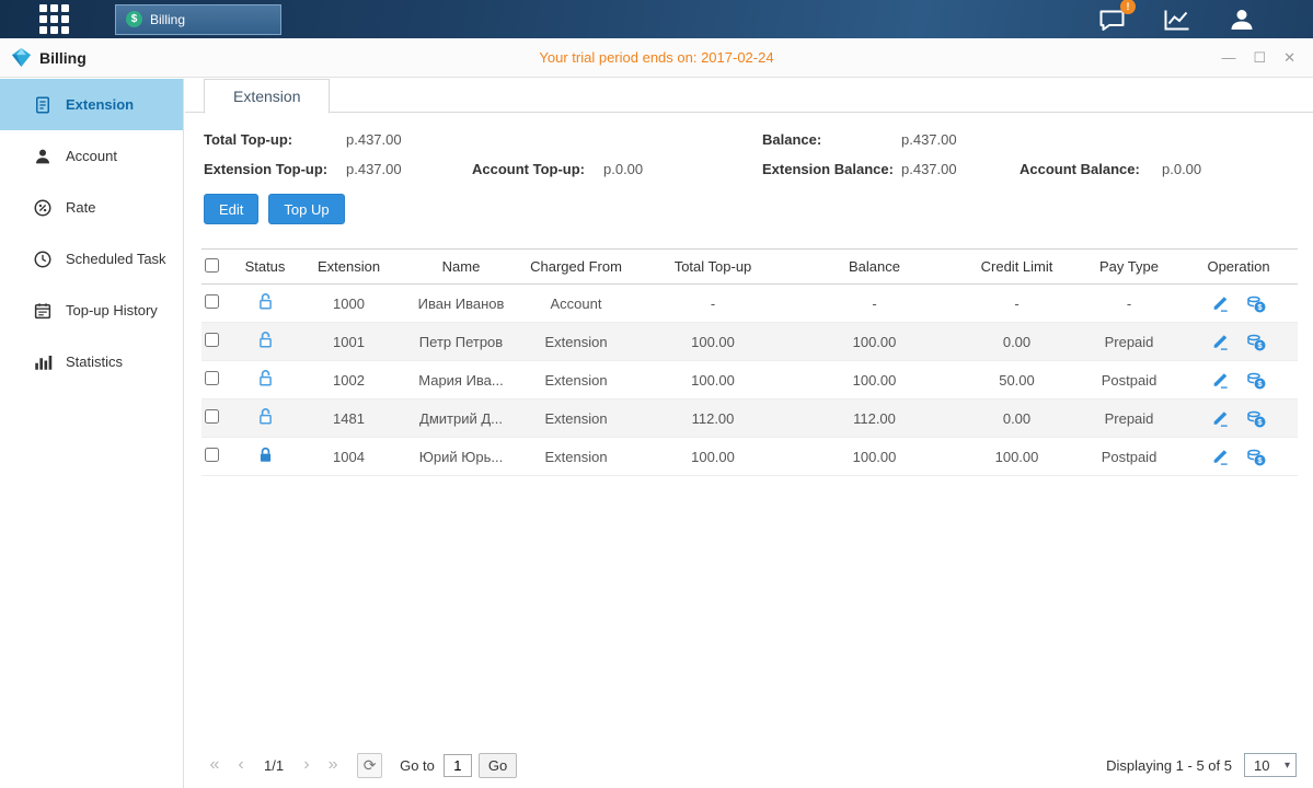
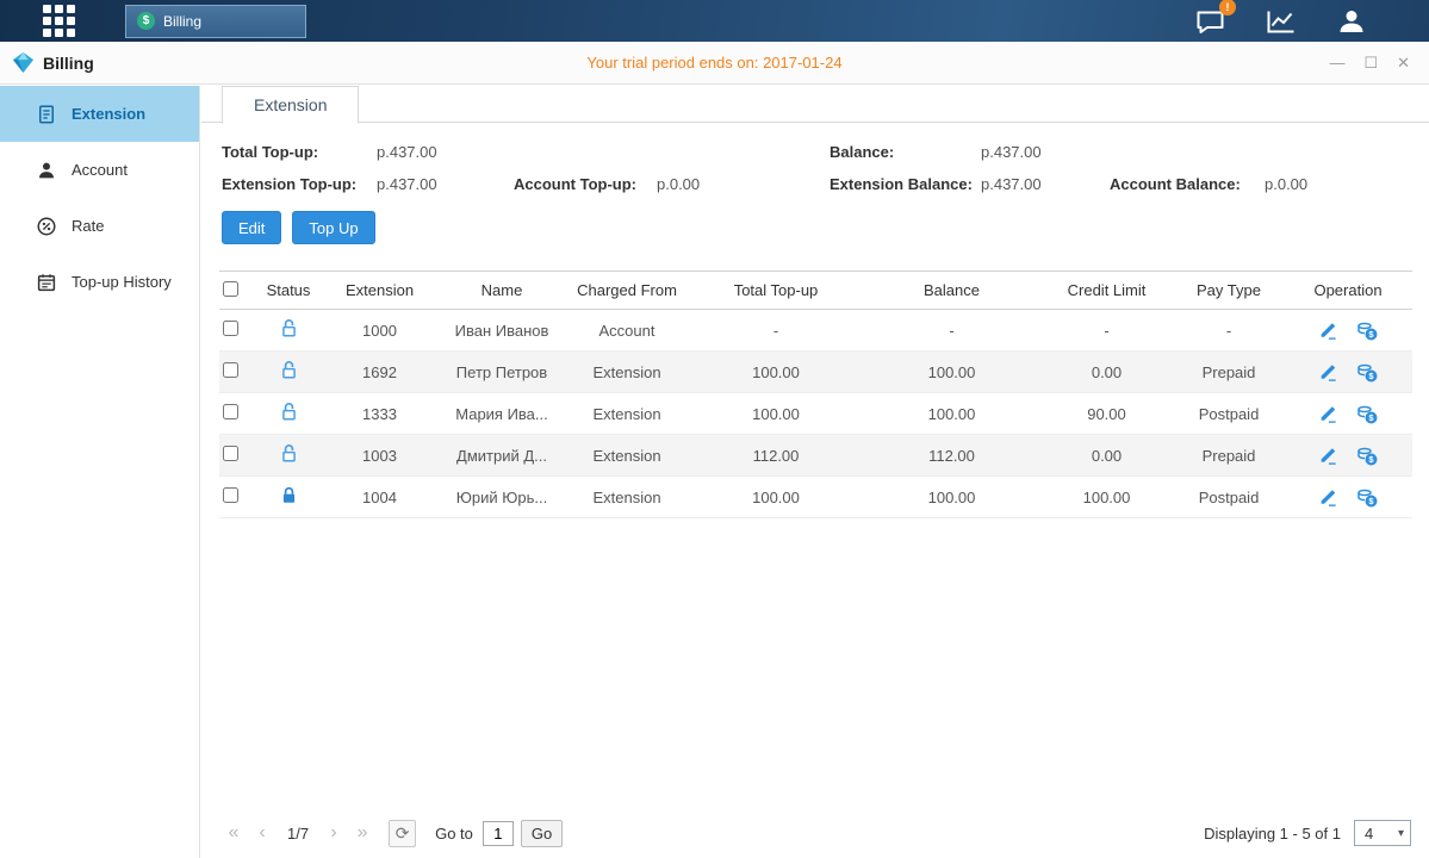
  $
  Billing
  !
  Billing
- Your trial period ends on: 2017-02-24
+ Your trial period ends on: 2017-01-24
  —
  ☐
  ✕
  Extension
  Account
  Rate
- Scheduled Task
  Top-up History
- Statistics
  Extension
  Total Top-up:
  p.437.00
  Balance:
  p.437.00
  Extension Top-up:
  p.437.00
  Account Top-up:
  p.0.00
  Extension Balance:
  p.437.00
  Account Balance:
  p.0.00
  Edit
  Top Up
  Status
  Extension
  Name
  Charged From
  Total Top-up
  Balance
  Credit Limit
  Pay Type
  Operation
  1000
  Иван Иванов
  Account
  -
  -
  -
  -
  $
- 1001
+ 1692
  Петр Петров
  Extension
  100.00
  100.00
  0.00
  Prepaid
  $
- 1002
+ 1333
  Мария Ива...
  Extension
  100.00
  100.00
- 50.00
+ 90.00
  Postpaid
  $
- 1481
+ 1003
  Дмитрий Д...
  Extension
  112.00
  112.00
  0.00
  Prepaid
  $
  1004
  Юрий Юрь...
  Extension
  100.00
  100.00
  100.00
  Postpaid
  $
  «
  ‹
- 1/1
+ 1/7
  ›
  »
  ⟳
  Go to
  1
  Go
- Displaying 1 - 5 of 5
+ Displaying 1 - 5 of 1
- 10
+ 4
  ▾
